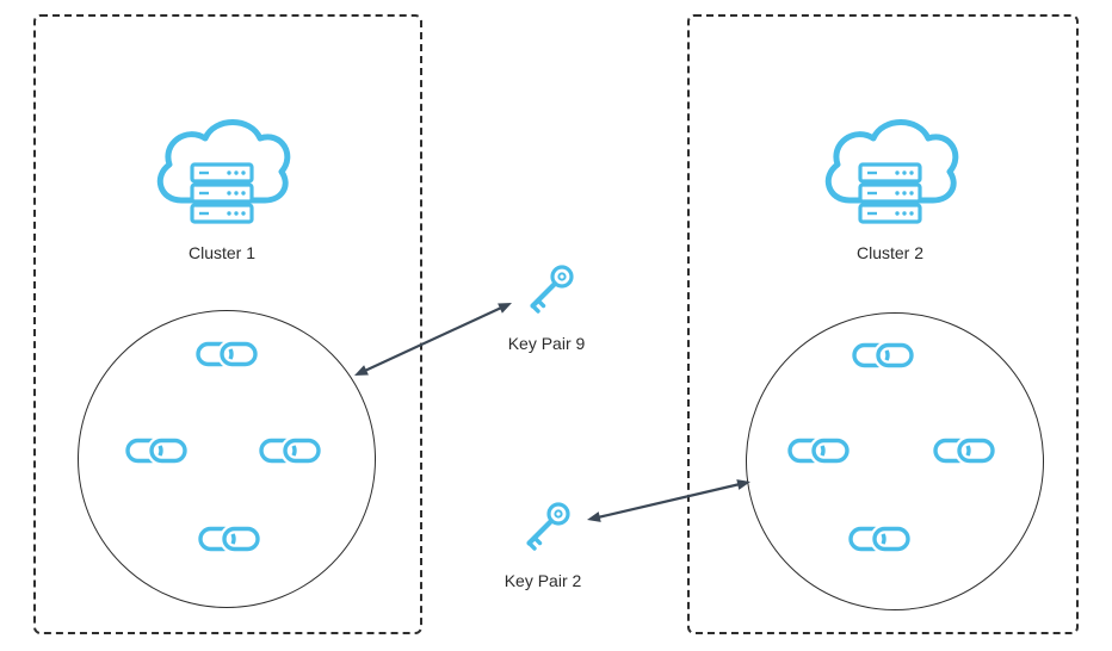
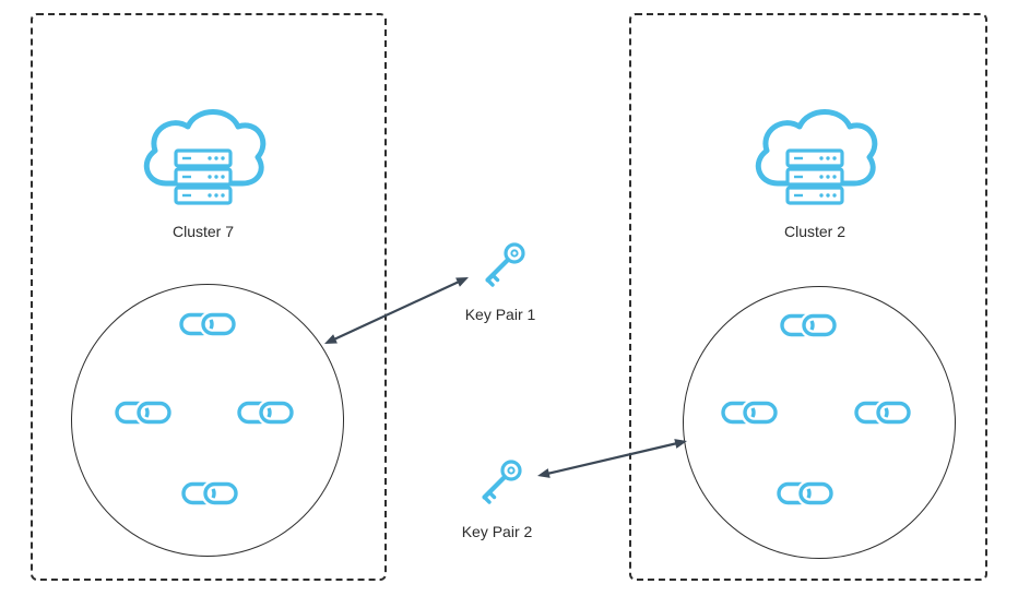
- Cluster 1
+ Cluster 7
  Cluster 2
- Key Pair 9
+ Key Pair 1
  Key Pair 2
